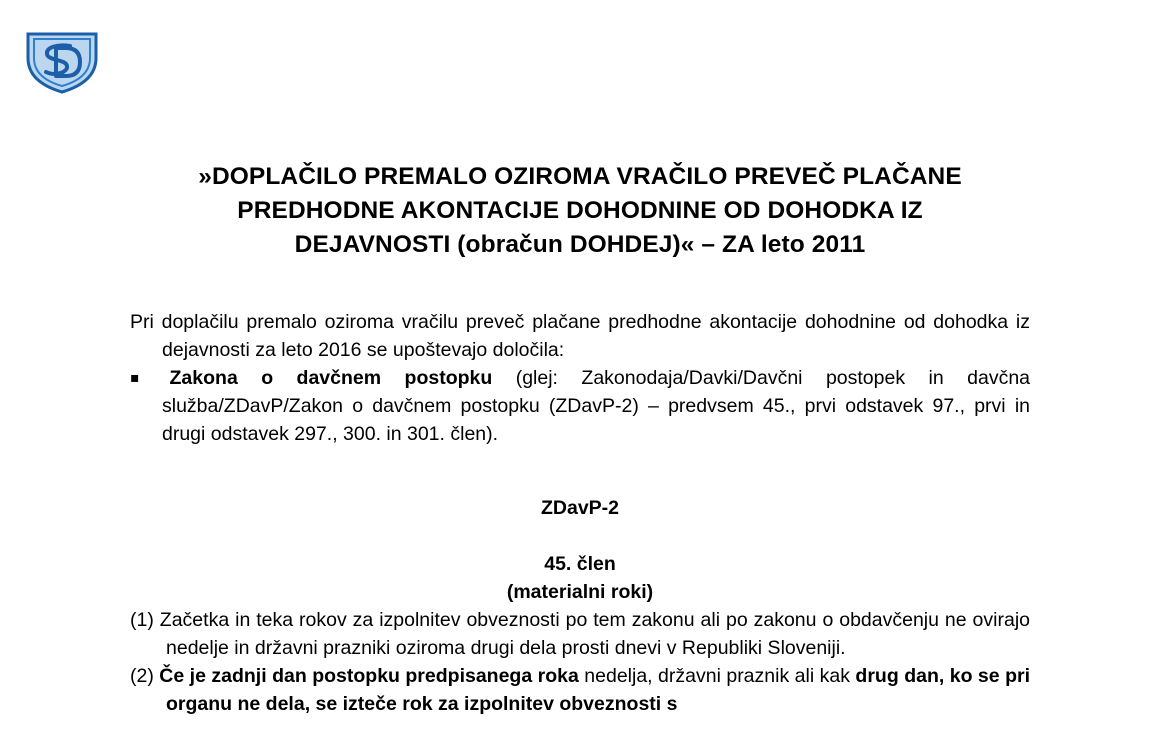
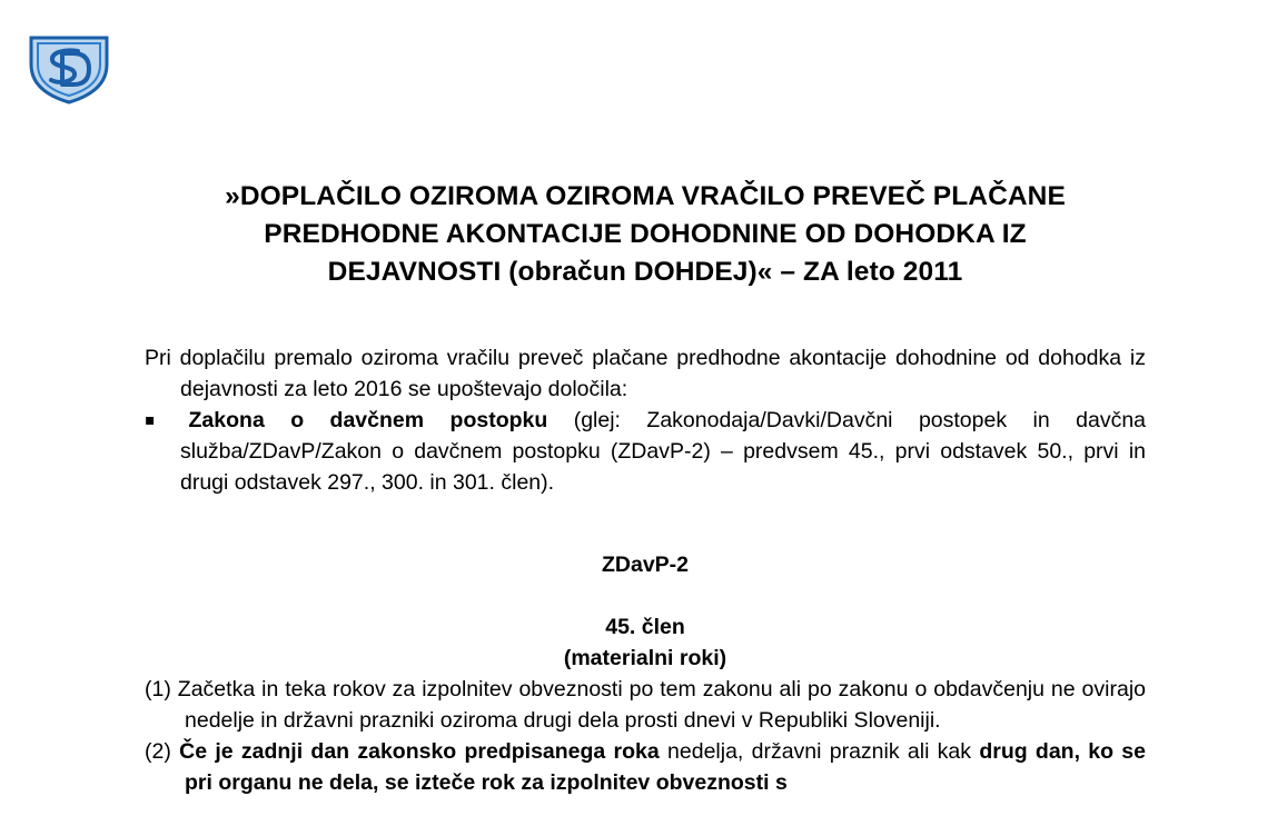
- »DOPLAČILO PREMALO OZIROMA VRAČILO PREVEČ PLAČANE
+ »DOPLAČILO OZIROMA OZIROMA VRAČILO PREVEČ PLAČANE
  PREDHODNE AKONTACIJE DOHODNINE OD DOHODKA IZ
  DEJAVNOSTI (obračun DOHDEJ)« – ZA leto 2011
  Pri doplačilu premalo oziroma vračilu preveč plačane predhodne akontacije dohodnine od dohodka iz dejavnosti za leto 2016 se upoštevajo določila:
- ▪ Zakona o davčnem postopku (glej: Zakonodaja/Davki/Davčni postopek in davčna služba/ZDavP/Zakon o davčnem postopku (ZDavP-2) – predvsem 45., prvi odstavek 97., prvi in drugi odstavek 297., 300. in 301. člen).
+ ▪ Zakona o davčnem postopku (glej: Zakonodaja/Davki/Davčni postopek in davčna služba/ZDavP/Zakon o davčnem postopku (ZDavP-2) – predvsem 45., prvi odstavek 50., prvi in drugi odstavek 297., 300. in 301. člen).
  ZDavP-2
  45. člen
  (materialni roki)
  (1) Začetka in teka rokov za izpolnitev obveznosti po tem zakonu ali po zakonu o obdavčenju ne ovirajo nedelje in državni prazniki oziroma drugi dela prosti dnevi v Republiki Sloveniji.
- (2) Če je zadnji dan postopku predpisanega roka nedelja, državni praznik ali kak drug dan, ko se pri organu ne dela, se izteče rok za izpolnitev obveznosti s
+ (2) Če je zadnji dan zakonsko predpisanega roka nedelja, državni praznik ali kak drug dan, ko se pri organu ne dela, se izteče rok za izpolnitev obveznosti s
